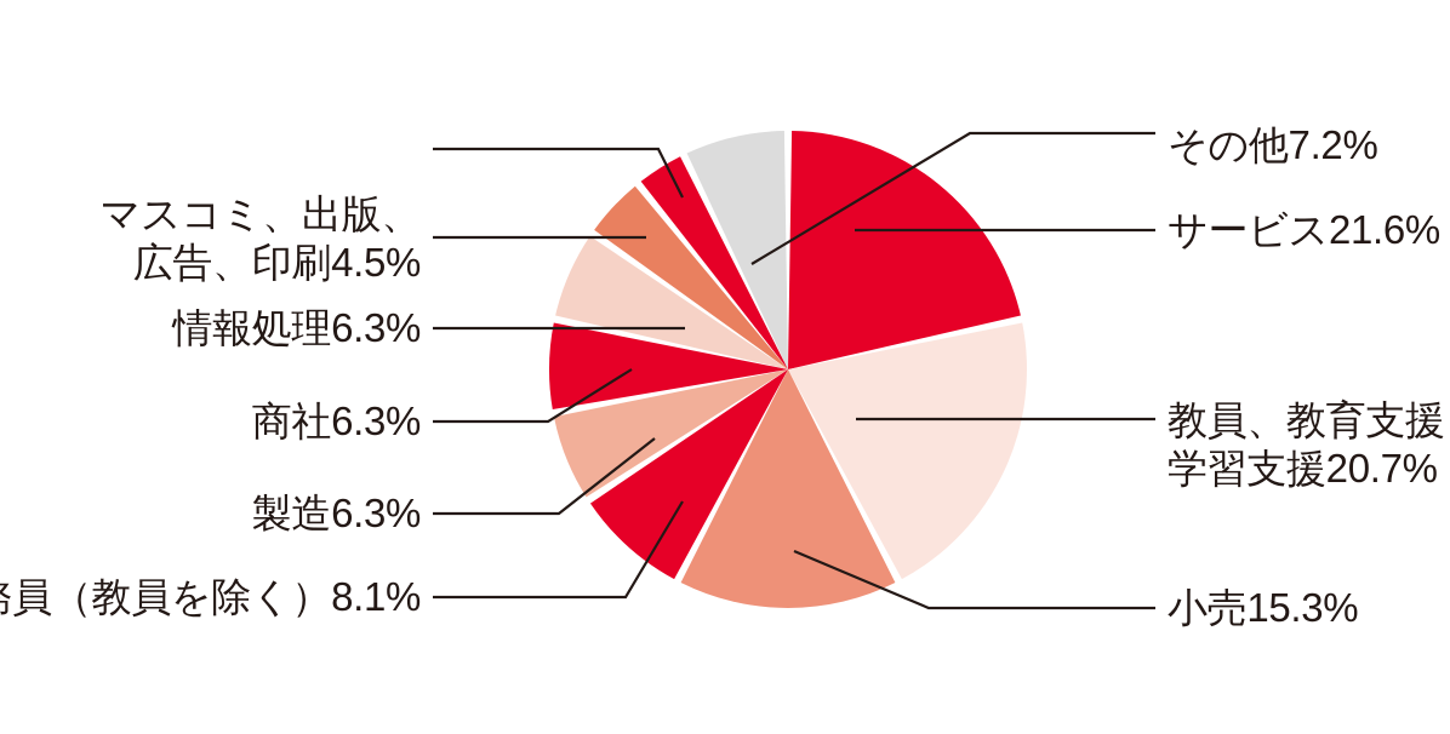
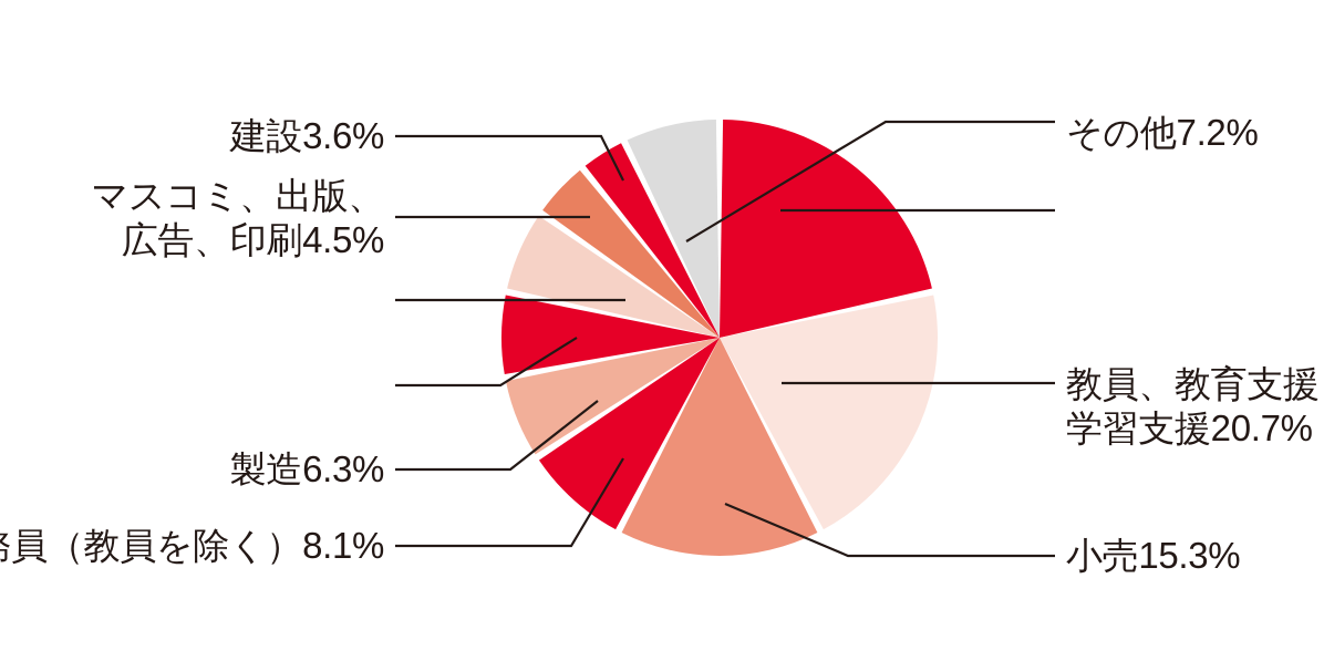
+ 建設3.6%
  マスコミ、出版、
  広告、印刷4.5%
- 情報処理6.3%
- 商社6.3%
  製造6.3%
  員（教員を除く）8.1%
  その他7.2%
- サービス21.6%
  教員、教育支援
  学習支援20.7%
  小売15.3%
